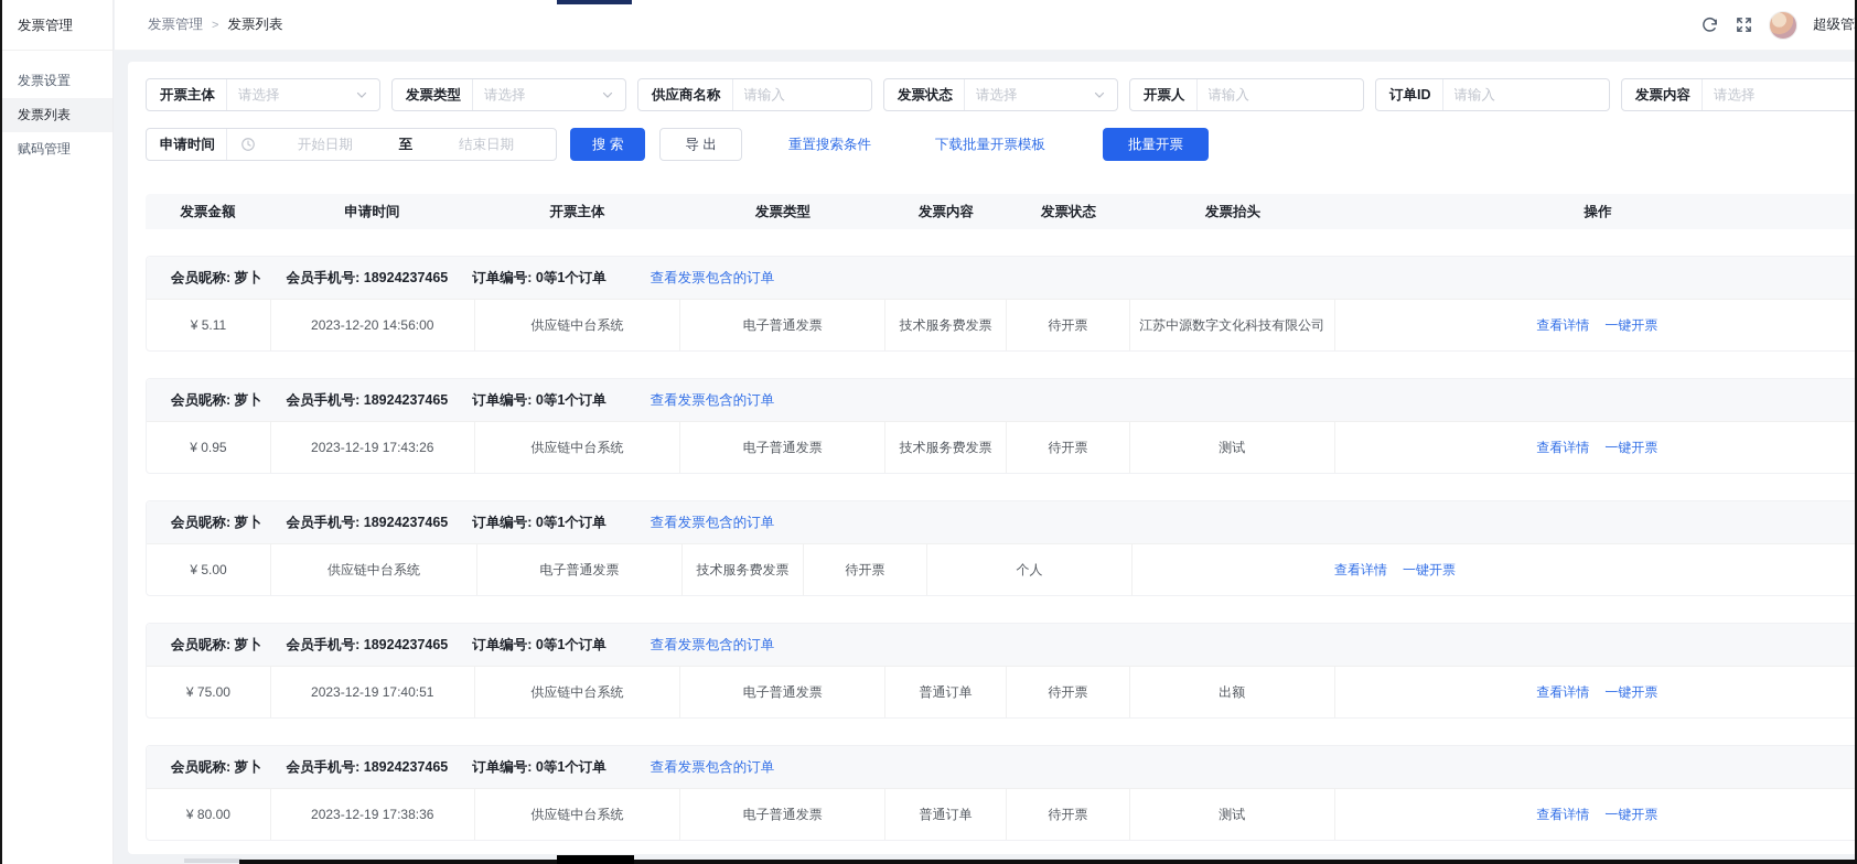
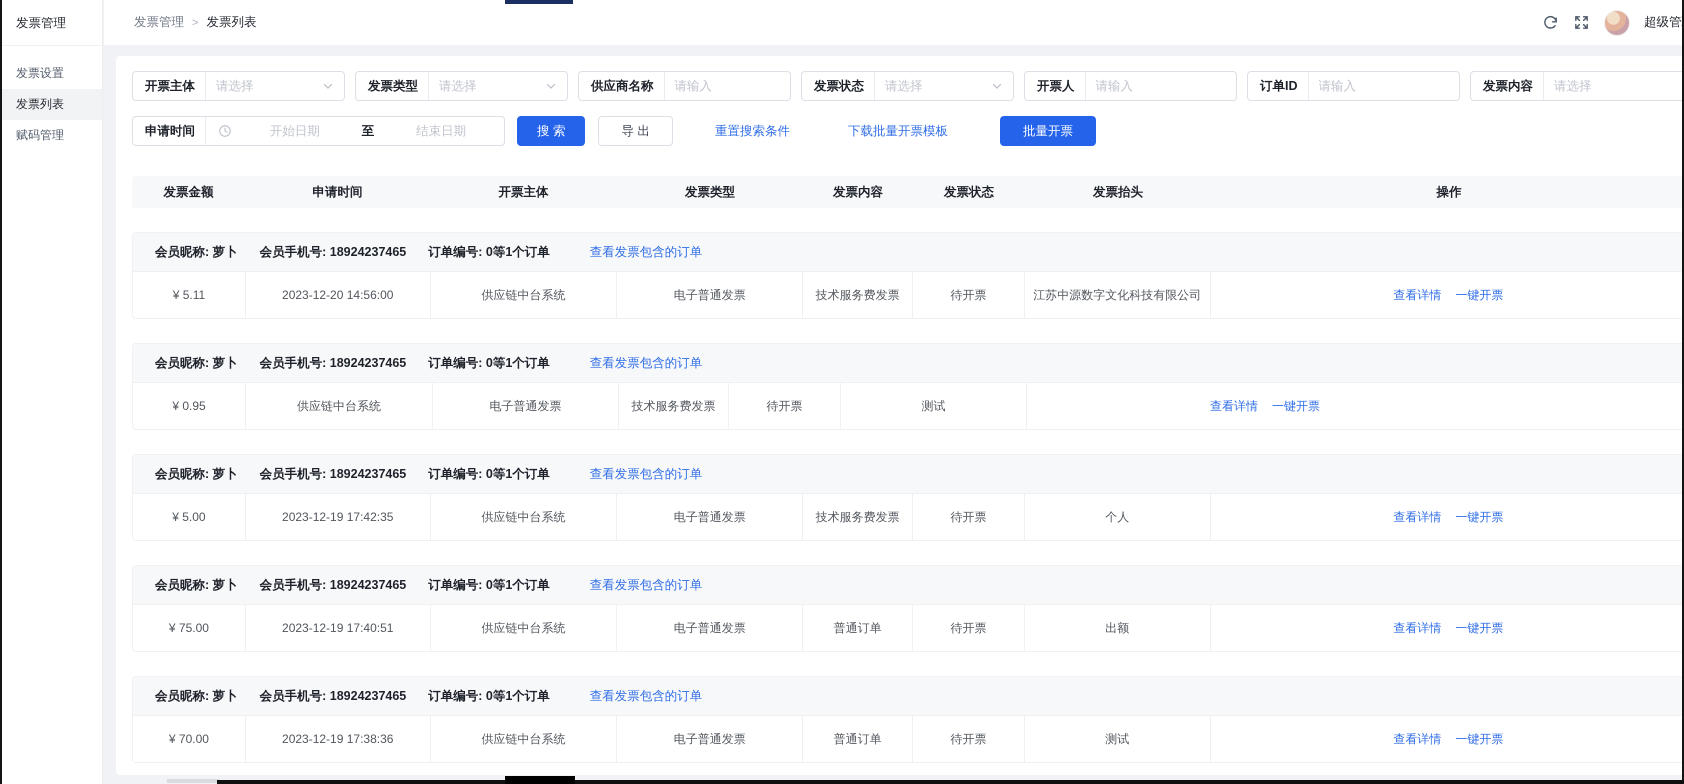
  发票管理
  发票设置
  发票列表
  赋码管理
  发票管理
  >
  发票列表
  开票主体
  请选择
  发票类型
  请选择
  供应商名称
  请输入
  发票状态
  请选择
  开票人
  请输入
  订单ID
  请输入
  发票内容
  请选择
  申请时间
  开始日期
  至
  结束日期
  搜 索
  导 出
  重置搜索条件
  下载批量开票模板
  批量开票
  发票金额
  申请时间
  开票主体
  发票类型
  发票内容
  发票状态
  发票抬头
  操作
  会员昵称: 萝卜
  会员手机号: 18924237465
  订单编号: 0等1个订单
  查看发票包含的订单
  ¥ 5.11
  2023-12-20 14:56:00
  供应链中台系统
  电子普通发票
  技术服务费发票
  待开票
  江苏中源数字文化科技有限公司
  查看详情
  一键开票
  会员昵称: 萝卜
  会员手机号: 18924237465
  订单编号: 0等1个订单
  查看发票包含的订单
  ¥ 0.95
- 2023-12-19 17:43:26
  供应链中台系统
  电子普通发票
  技术服务费发票
  待开票
  测试
  查看详情
  一键开票
  会员昵称: 萝卜
  会员手机号: 18924237465
  订单编号: 0等1个订单
  查看发票包含的订单
  ¥ 5.00
+ 2023-12-19 17:42:35
  供应链中台系统
  电子普通发票
  技术服务费发票
  待开票
  个人
  查看详情
  一键开票
  会员昵称: 萝卜
  会员手机号: 18924237465
  订单编号: 0等1个订单
  查看发票包含的订单
  ¥ 75.00
  2023-12-19 17:40:51
  供应链中台系统
  电子普通发票
  普通订单
  待开票
  出额
  查看详情
  一键开票
  会员昵称: 萝卜
  会员手机号: 18924237465
  订单编号: 0等1个订单
  查看发票包含的订单
- ¥ 80.00
+ ¥ 70.00
  2023-12-19 17:38:36
  供应链中台系统
  电子普通发票
  普通订单
  待开票
  测试
  查看详情
  一键开票
